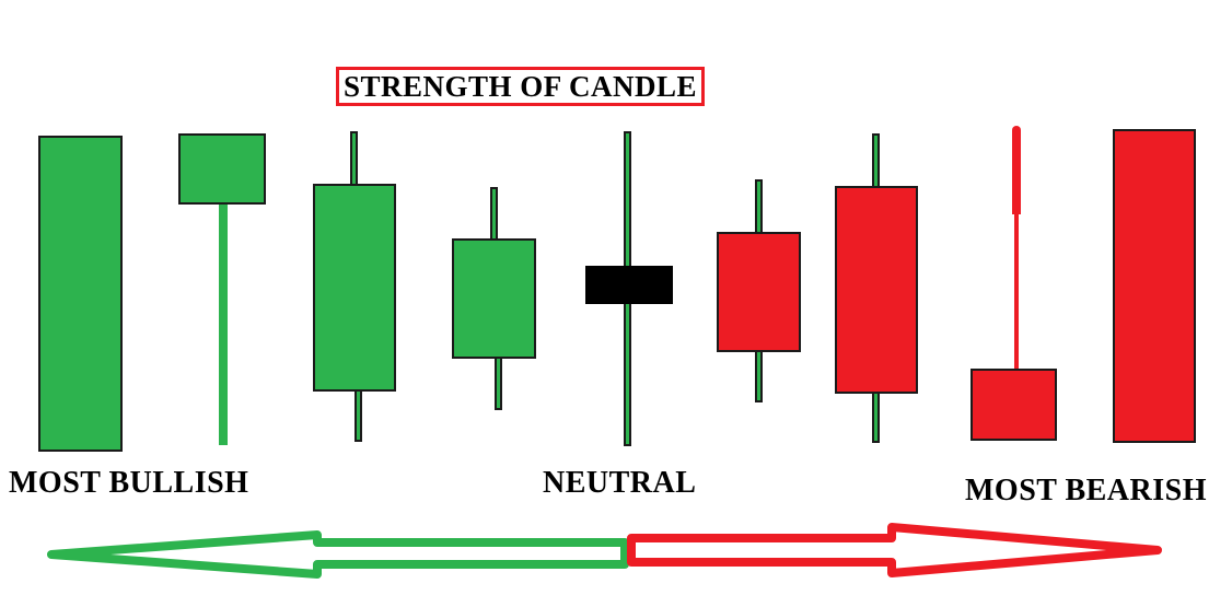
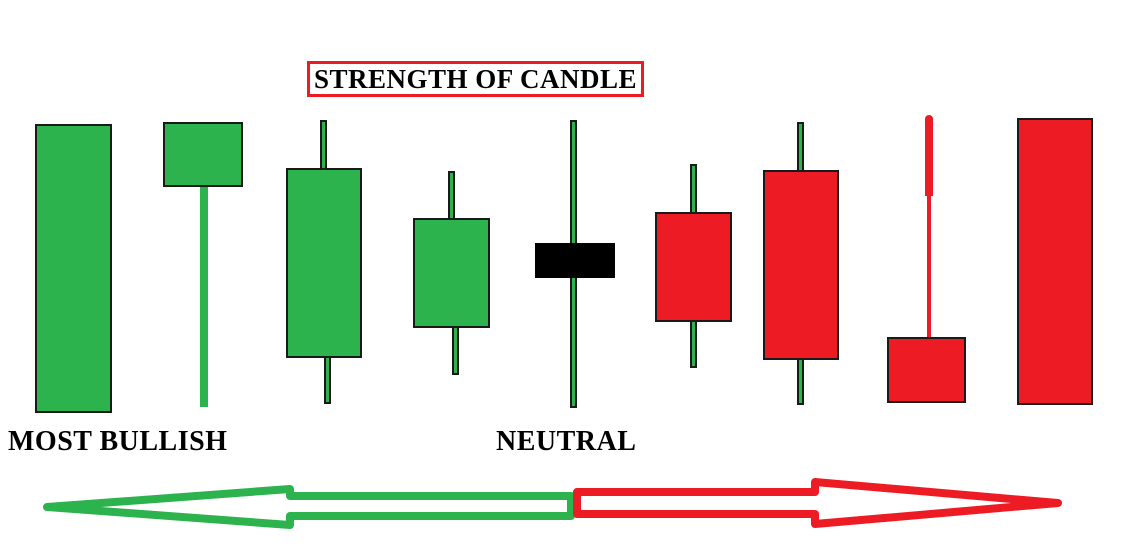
  STRENGTH OF CANDLE
  MOST BULLISH
  NEUTRAL
- MOST BEARISH
